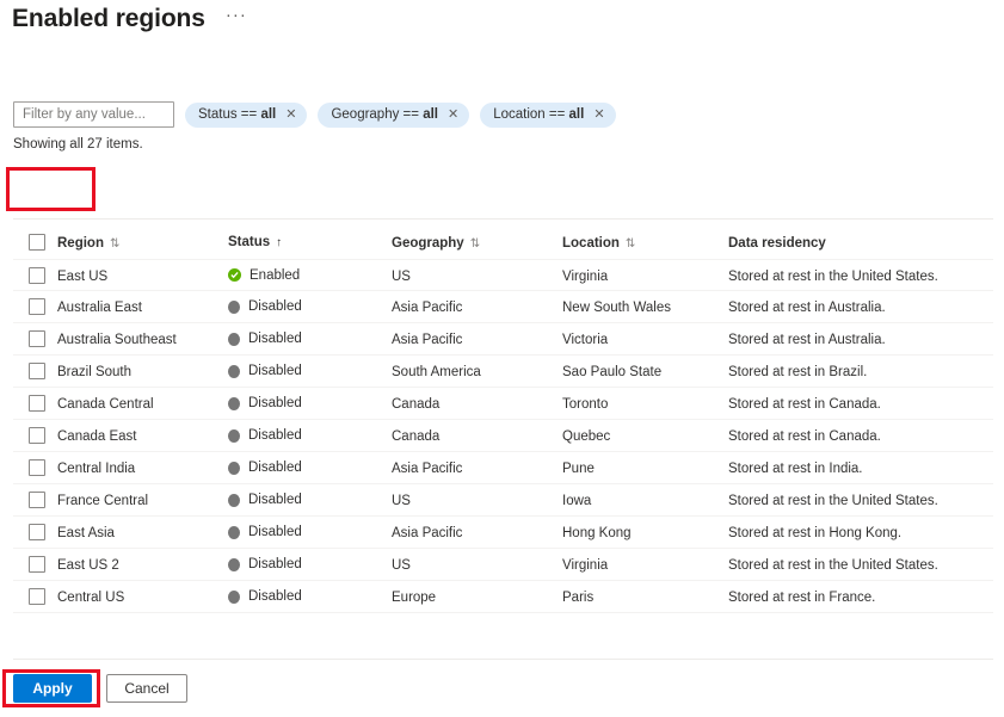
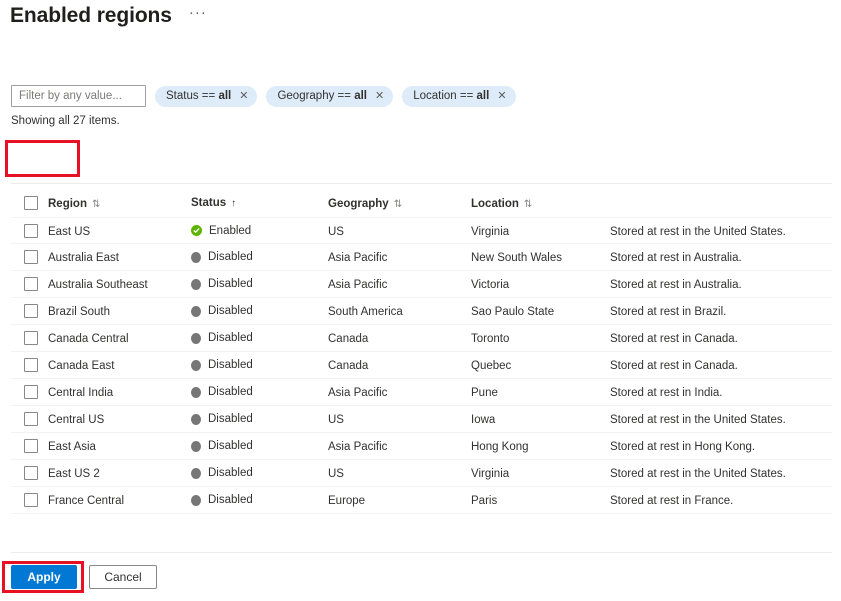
  Enabled regions
  ···
  Filter by any value...
  Status == all
  ✕
  Geography == all
  ✕
  Location == all
  ✕
  Showing all 27 items.
  Region
  ⇅
  Status
  ↑
  Geography
  ⇅
  Location
  ⇅
- Data residency
  East US
  Enabled
  US
  Virginia
  Stored at rest in the United States.
  Australia East
  Disabled
  Asia Pacific
  New South Wales
  Stored at rest in Australia.
  Australia Southeast
  Disabled
  Asia Pacific
  Victoria
  Stored at rest in Australia.
  Brazil South
  Disabled
  South America
  Sao Paulo State
  Stored at rest in Brazil.
  Canada Central
  Disabled
  Canada
  Toronto
  Stored at rest in Canada.
  Canada East
  Disabled
  Canada
  Quebec
  Stored at rest in Canada.
  Central India
  Disabled
  Asia Pacific
  Pune
  Stored at rest in India.
- France Central
+ Central US
  Disabled
  US
  Iowa
  Stored at rest in the United States.
  East Asia
  Disabled
  Asia Pacific
  Hong Kong
  Stored at rest in Hong Kong.
  East US 2
  Disabled
  US
  Virginia
  Stored at rest in the United States.
- Central US
+ France Central
  Disabled
  Europe
  Paris
  Stored at rest in France.
  Apply
  Cancel
